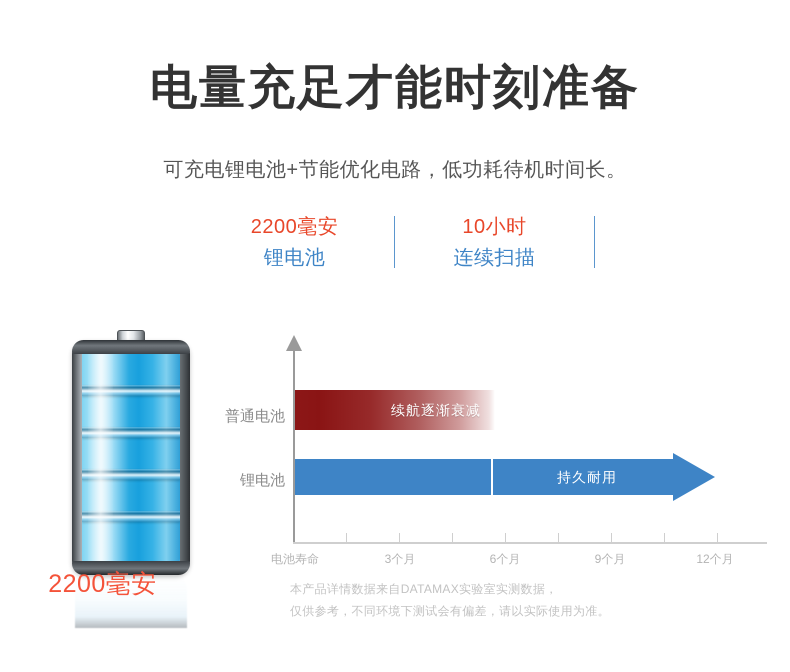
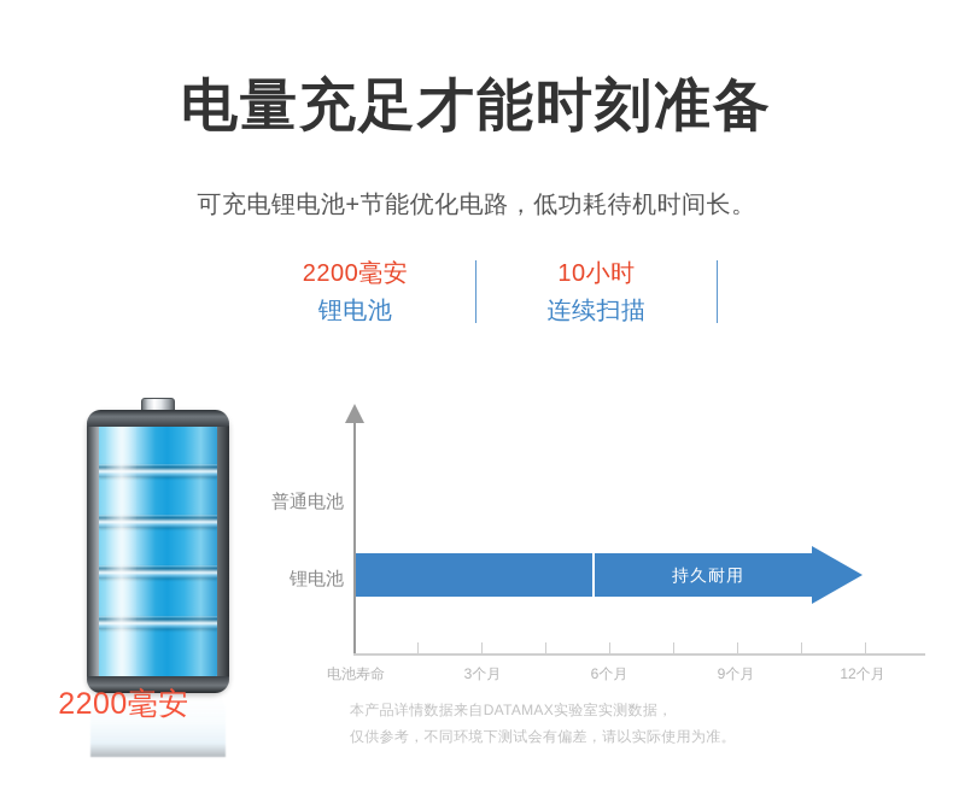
  电量充足才能时刻准备
  可充电锂电池+节能优化电路，低功耗待机时间长。
  2200毫安
  锂电池
  10小时
  连续扫描
  2200毫安
  普通电池
  锂电池
- 续航逐渐衰减
  持久耐用
  电池寿命
  3个月
  6个月
  9个月
  12个月
  本产品详情数据来自DATAMAX实验室实测数据，
  仅供参考，不同环境下测试会有偏差，请以实际使用为准。
